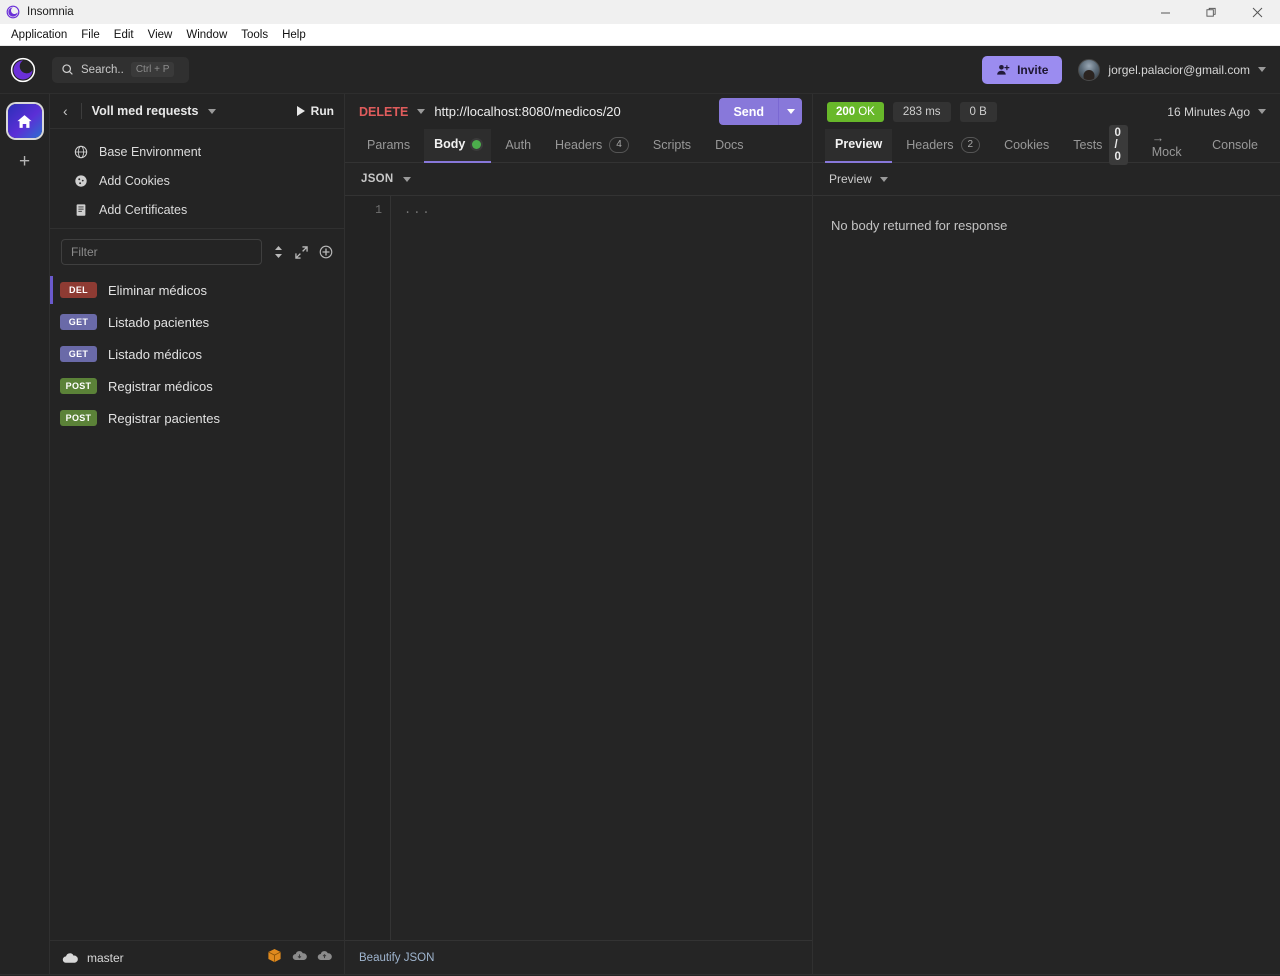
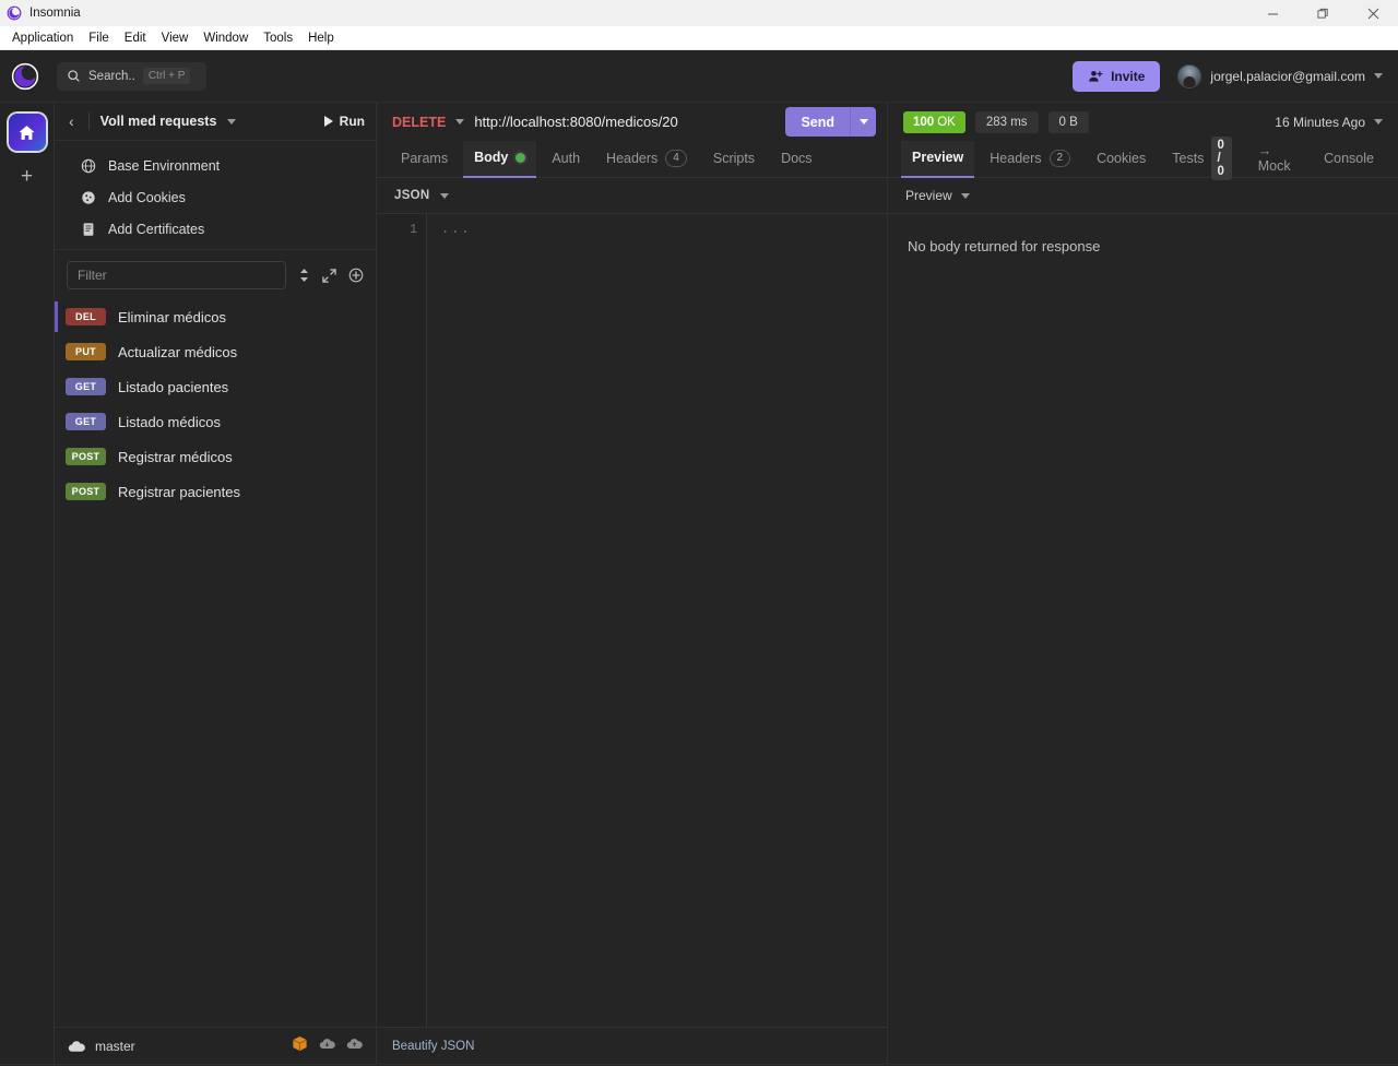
  Insomnia
  Application
  File
  Edit
  View
  Window
  Tools
  Help
  Search..
  Ctrl + P
  Invite
  jorgel.palacior@gmail.com
  +
  ‹
  Voll med requests
  Run
  Base Environment
  Add Cookies
  Add Certificates
  Filter
  DEL
  Eliminar médicos
+ PUT
+ Actualizar médicos
  GET
  Listado pacientes
  GET
  Listado médicos
  POST
  Registrar médicos
  POST
  Registrar pacientes
  master
  DELETE
  http://localhost:8080/medicos/20
  Send
  Params
  Body
  Auth
  Headers
  4
  Scripts
  Docs
  JSON
  1
  ...
  Beautify JSON
- 200 OK
+ 100 OK
  283 ms
  0 B
  16 Minutes Ago
  Preview
  Headers
  2
  Cookies
  Tests
  0 / 0
  → Mock
  Console
  Preview
  No body returned for response
